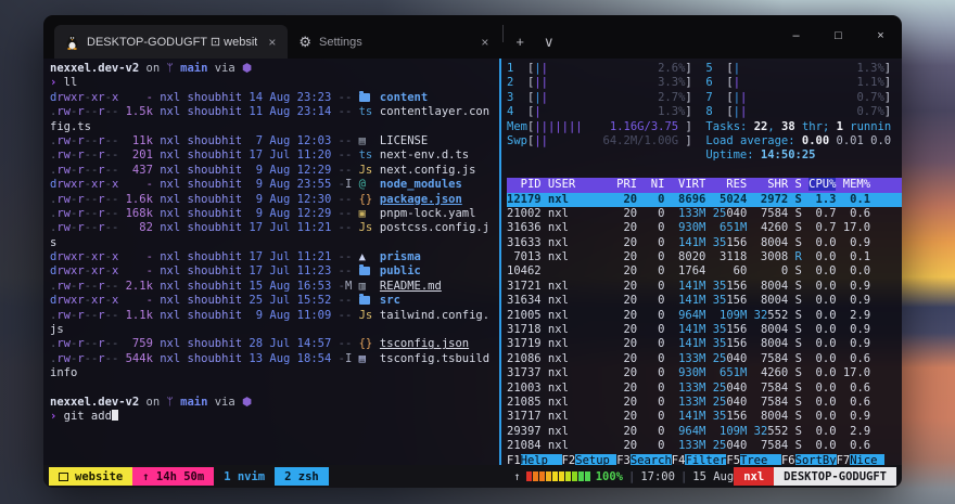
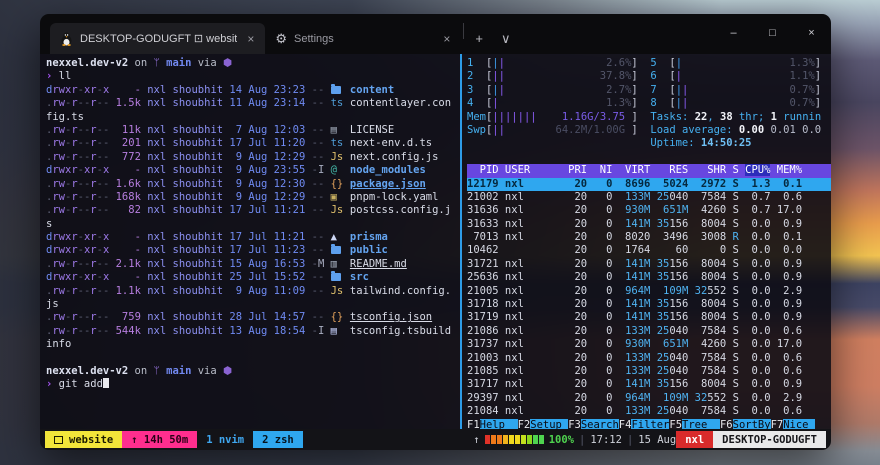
  DESKTOP-GODUGFT ⊡ websit
  ×
  ⚙
  Settings
  ×
  +
  ∨
  –
  □
  ×
  nexxel.dev-v2 on ᛘ main via ⬢
  › ll
  drwxr-xr-x - nxl shoubhit 14 Aug 23:23 -- content
  .rw-r--r-- 1.5k nxl shoubhit 11 Aug 23:14 -- ts contentlayer.con
  fig.ts
  .rw-r--r-- 11k nxl shoubhit 7 Aug 12:03 -- ▤ LICENSE
  .rw-r--r-- 201 nxl shoubhit 17 Jul 11:20 -- ts next-env.d.ts
- .rw-r--r-- 437 nxl shoubhit 9 Aug 12:29 -- Js next.config.js
+ .rw-r--r-- 772 nxl shoubhit 9 Aug 12:29 -- Js next.config.js
  drwxr-xr-x - nxl shoubhit 9 Aug 23:55 -I @ node_modules
  .rw-r--r-- 1.6k nxl shoubhit 9 Aug 12:30 -- {} package.json
  .rw-r--r-- 168k nxl shoubhit 9 Aug 12:29 -- ▣ pnpm-lock.yaml
  .rw-r--r-- 82 nxl shoubhit 17 Jul 11:21 -- Js postcss.config.j
  s
  drwxr-xr-x - nxl shoubhit 17 Jul 11:21 -- ▲ prisma
  drwxr-xr-x - nxl shoubhit 17 Jul 11:23 -- public
  .rw-r--r-- 2.1k nxl shoubhit 15 Aug 16:53 -M ▥ README.md
  drwxr-xr-x - nxl shoubhit 25 Jul 15:52 -- src
  .rw-r--r-- 1.1k nxl shoubhit 9 Aug 11:09 -- Js tailwind.config.
  js
  .rw-r--r-- 759 nxl shoubhit 28 Jul 14:57 -- {} tsconfig.json
  .rw-r--r-- 544k nxl shoubhit 13 Aug 18:54 -I ▤ tsconfig.tsbuild
  info
  nexxel.dev-v2 on ᛘ main via ⬢
  › git add
  1 [|| 2.6%] 5 [| 1.3%]
- 2 [|| 3.3%] 6 [| 1.1%]
+ 2 [|| 37.8%] 6 [| 1.1%]
  3 [|| 2.7%] 7 [|| 0.7%]
  4 [| 1.3%] 8 [|| 0.7%]
  Mem[||||||| 1.16G/3.75 ] Tasks: 22, 38 thr; 1 runnin
  Swp[|| 64.2M/1.00G ] Load average: 0.00 0.01 0.0
  Uptime: 14:50:25
  PID USER PRI NI VIRT RES SHR S CPU% MEM%
  12179 nxl 20 0 8696 5024 2972 S 1.3 0.1
  21002 nxl 20 0 133M 25040 7584 S 0.7 0.6
  31636 nxl 20 0 930M 651M 4260 S 0.7 17.0
  31633 nxl 20 0 141M 35156 8004 S 0.0 0.9
- 7013 nxl 20 0 8020 3118 3008 R 0.0 0.1
+ 7013 nxl 20 0 8020 3496 3008 R 0.0 0.1
  10462 20 0 1764 60 0 S 0.0 0.0
  31721 nxl 20 0 141M 35156 8004 S 0.0 0.9
- 31634 nxl 20 0 141M 35156 8004 S 0.0 0.9
+ 25636 nxl 20 0 141M 35156 8004 S 0.0 0.9
  21005 nxl 20 0 964M 109M 32552 S 0.0 2.9
  31718 nxl 20 0 141M 35156 8004 S 0.0 0.9
  31719 nxl 20 0 141M 35156 8004 S 0.0 0.9
  21086 nxl 20 0 133M 25040 7584 S 0.0 0.6
  31737 nxl 20 0 930M 651M 4260 S 0.0 17.0
  21003 nxl 20 0 133M 25040 7584 S 0.0 0.6
  21085 nxl 20 0 133M 25040 7584 S 0.0 0.6
  31717 nxl 20 0 141M 35156 8004 S 0.0 0.9
  29397 nxl 20 0 964M 109M 32552 S 0.0 2.9
  21084 nxl 20 0 133M 25040 7584 S 0.0 0.6
  F1Help F2Setup F3SearchF4FilterF5Tree F6SortByF7Nice
  website
  ↑
  14h 50m
  1 nvim
  2 zsh
  ↑
  100%
  |
- 17:00
+ 17:12
  |
  15 Aug
  nxl
  DESKTOP-GODUGFT
